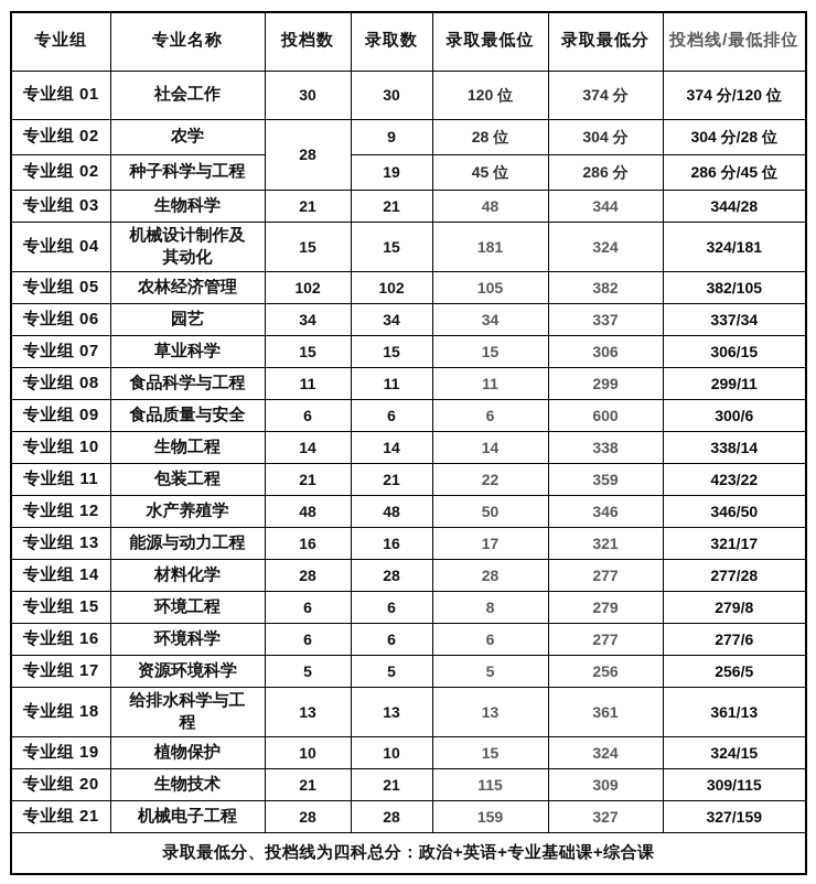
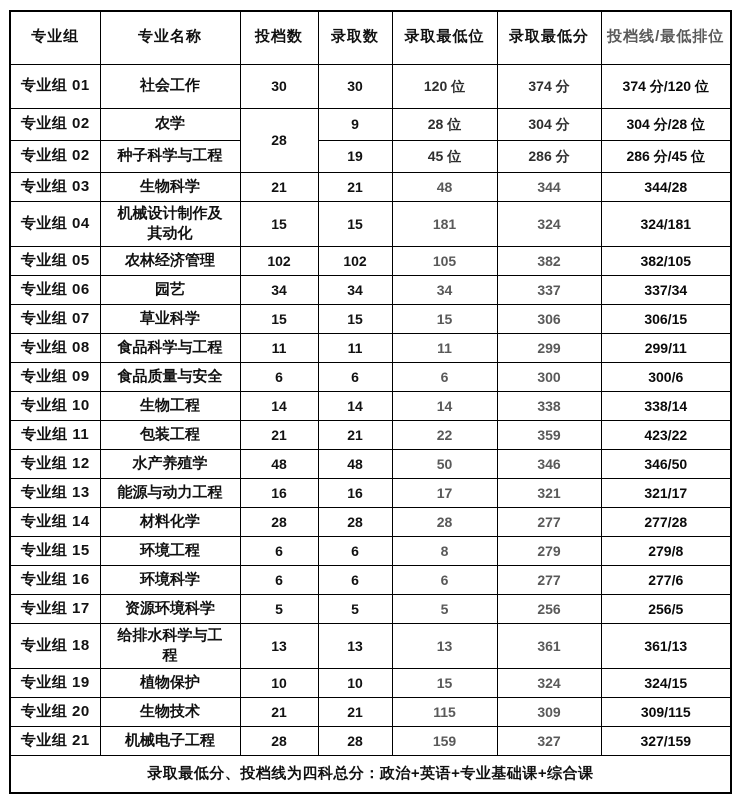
  专业组	专业名称	投档数	录取数	录取最低位	录取最低分	投档线/最低排位
  专业组 01	社会工作	30	30	120 位	374 分	374 分/120 位
  专业组 02	农学	28	9	28 位	304 分	304 分/28 位
  专业组 02	种子科学与工程	19	45 位	286 分	286 分/45 位
  专业组 03	生物科学	21	21	48	344	344/28
  专业组 04	机械设计制作及 其动化	15	15	181	324	324/181
  专业组 05	农林经济管理	102	102	105	382	382/105
  专业组 06	园艺	34	34	34	337	337/34
  专业组 07	草业科学	15	15	15	306	306/15
  专业组 08	食品科学与工程	11	11	11	299	299/11
- 专业组 09	食品质量与安全	6	6	6	600	300/6
+ 专业组 09	食品质量与安全	6	6	6	300	300/6
  专业组 10	生物工程	14	14	14	338	338/14
  专业组 11	包装工程	21	21	22	359	423/22
  专业组 12	水产养殖学	48	48	50	346	346/50
  专业组 13	能源与动力工程	16	16	17	321	321/17
  专业组 14	材料化学	28	28	28	277	277/28
  专业组 15	环境工程	6	6	8	279	279/8
  专业组 16	环境科学	6	6	6	277	277/6
  专业组 17	资源环境科学	5	5	5	256	256/5
  专业组 18	给排水科学与工 程	13	13	13	361	361/13
  专业组 19	植物保护	10	10	15	324	324/15
  专业组 20	生物技术	21	21	115	309	309/115
  专业组 21	机械电子工程	28	28	159	327	327/159
  录取最低分、投档线为四科总分：政治+英语+专业基础课+综合课
